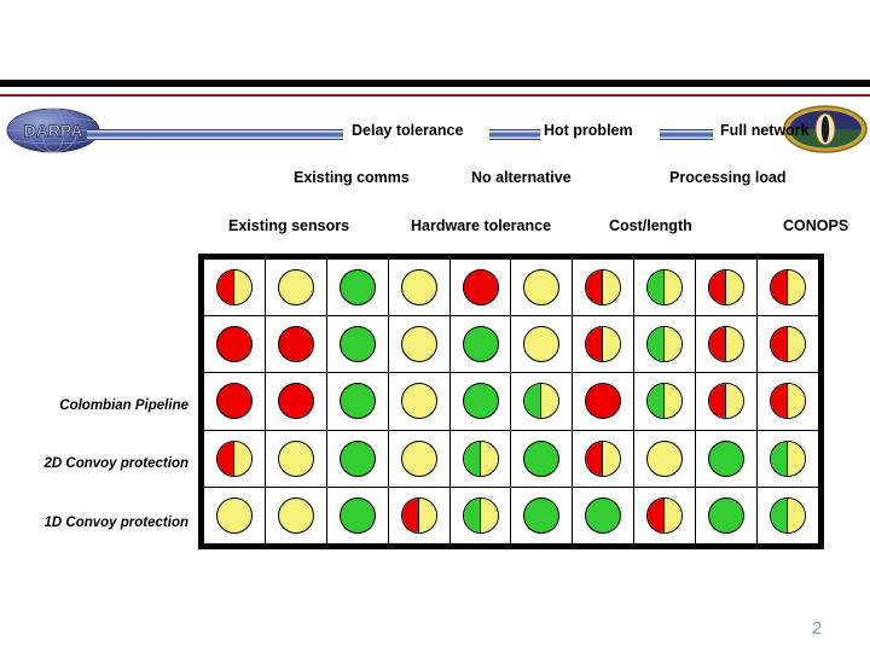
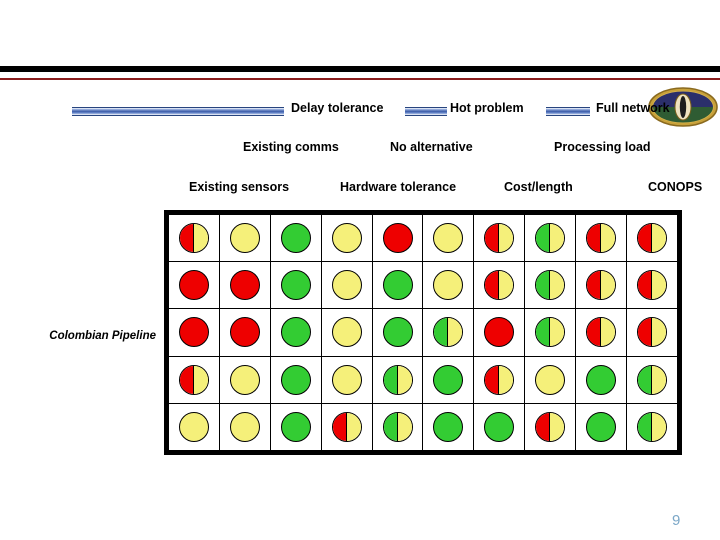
- DARPA
  Delay tolerance
  Hot problem
  Full network
  Existing comms
  No alternative
  Processing load
  Existing sensors
  Hardware tolerance
  Cost/length
  CONOPS
  Colombian Pipeline
- 2D Convoy protection
- 1D Convoy protection
- 2
+ 9
